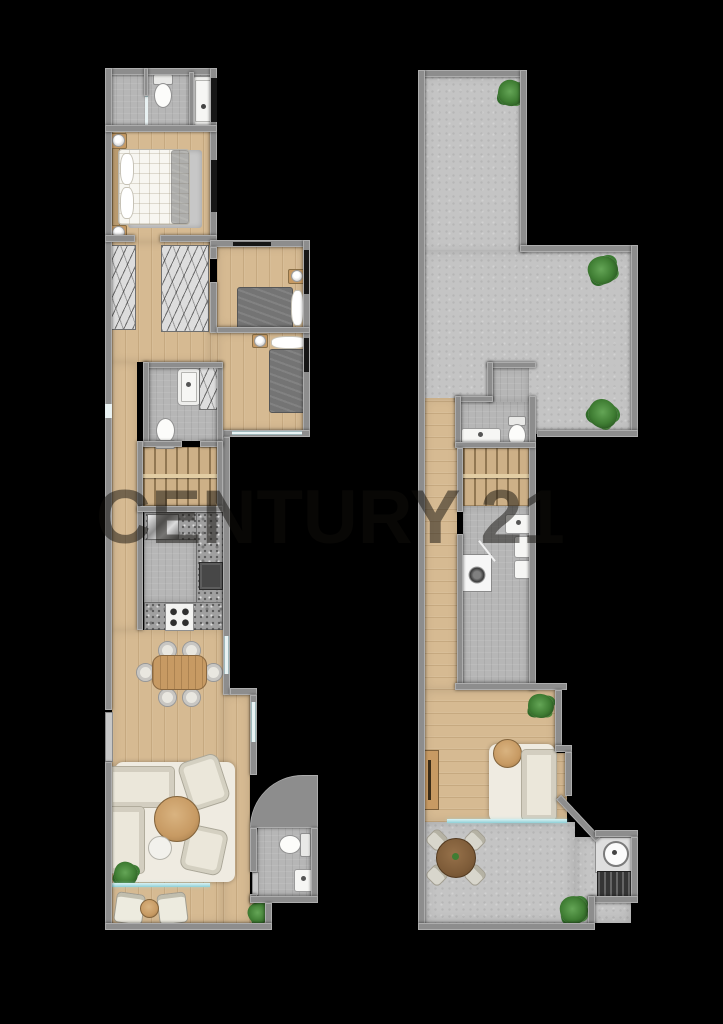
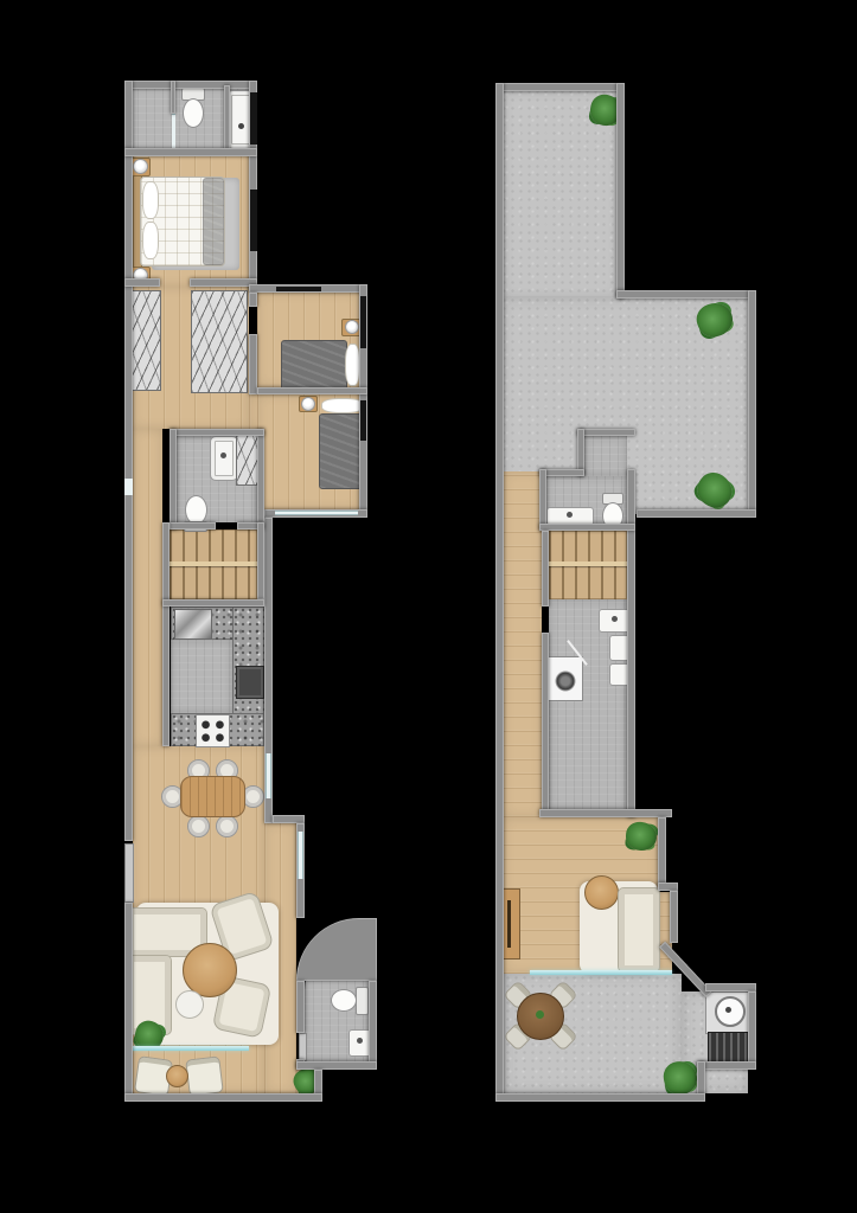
- CENTURY 21
